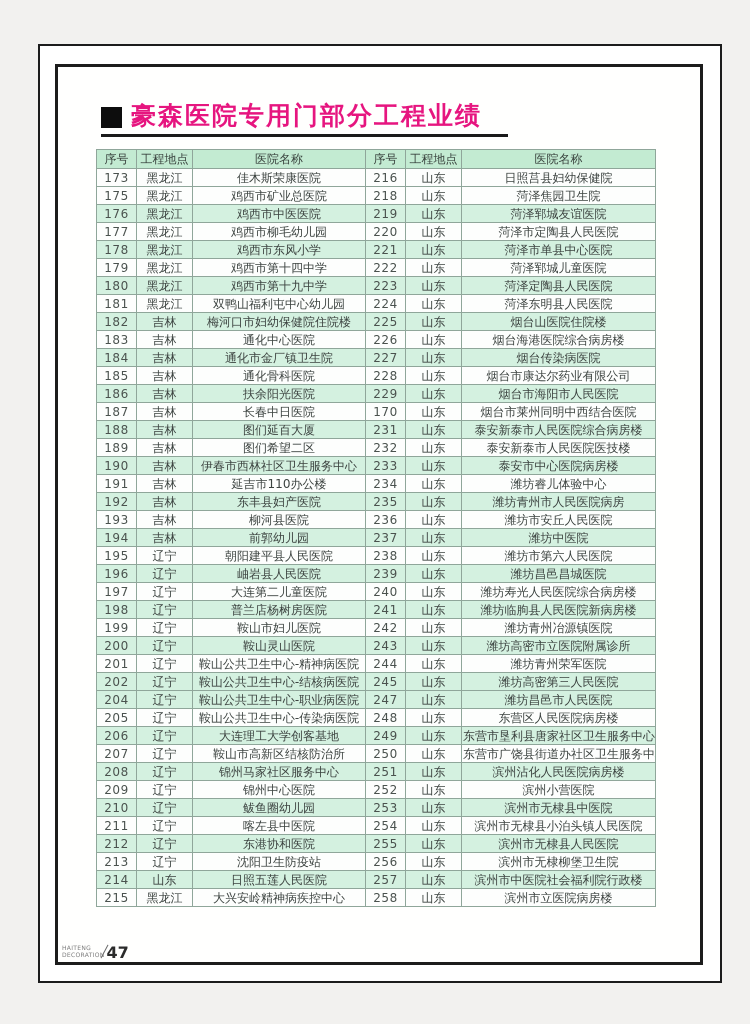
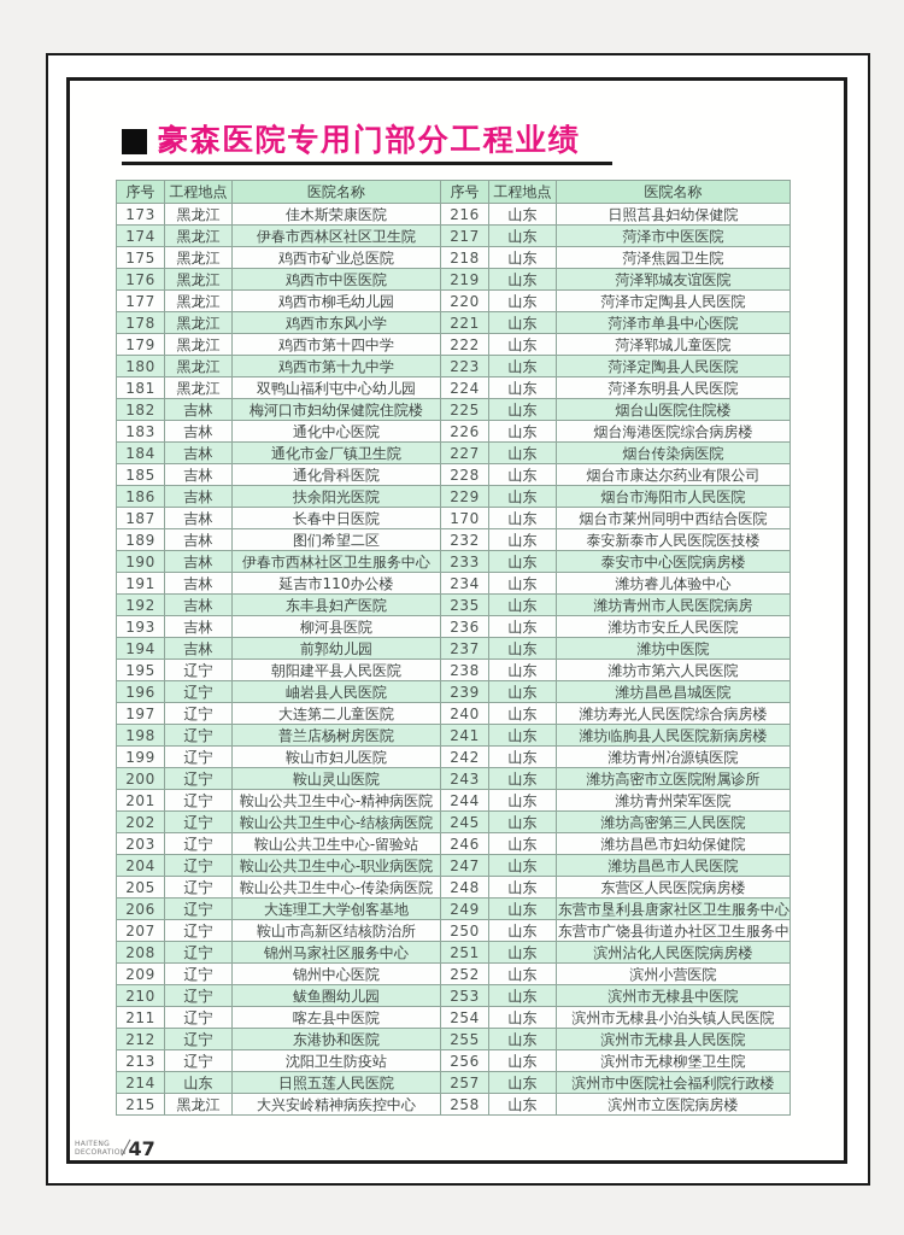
  豪森医院专用门部分工程业绩
  序号	工程地点	医院名称	序号	工程地点	医院名称
  173	黑龙江	佳木斯荣康医院	216	山东	日照莒县妇幼保健院
+ 174	黑龙江	伊春市西林区社区卫生院	217	山东	菏泽市中医医院
  175	黑龙江	鸡西市矿业总医院	218	山东	菏泽焦园卫生院
  176	黑龙江	鸡西市中医医院	219	山东	菏泽郓城友谊医院
  177	黑龙江	鸡西市柳毛幼儿园	220	山东	菏泽市定陶县人民医院
  178	黑龙江	鸡西市东风小学	221	山东	菏泽市单县中心医院
  179	黑龙江	鸡西市第十四中学	222	山东	菏泽郓城儿童医院
  180	黑龙江	鸡西市第十九中学	223	山东	菏泽定陶县人民医院
  181	黑龙江	双鸭山福利屯中心幼儿园	224	山东	菏泽东明县人民医院
  182	吉林	梅河口市妇幼保健院住院楼	225	山东	烟台山医院住院楼
  183	吉林	通化中心医院	226	山东	烟台海港医院综合病房楼
  184	吉林	通化市金厂镇卫生院	227	山东	烟台传染病医院
  185	吉林	通化骨科医院	228	山东	烟台市康达尔药业有限公司
  186	吉林	扶余阳光医院	229	山东	烟台市海阳市人民医院
  187	吉林	长春中日医院	170	山东	烟台市莱州同明中西结合医院
- 188	吉林	图们延百大厦	231	山东	泰安新泰市人民医院综合病房楼
  189	吉林	图们希望二区	232	山东	泰安新泰市人民医院医技楼
  190	吉林	伊春市西林社区卫生服务中心	233	山东	泰安市中心医院病房楼
  191	吉林	延吉市110办公楼	234	山东	潍坊睿儿体验中心
  192	吉林	东丰县妇产医院	235	山东	潍坊青州市人民医院病房
  193	吉林	柳河县医院	236	山东	潍坊市安丘人民医院
  194	吉林	前郭幼儿园	237	山东	潍坊中医院
  195	辽宁	朝阳建平县人民医院	238	山东	潍坊市第六人民医院
  196	辽宁	岫岩县人民医院	239	山东	潍坊昌邑昌城医院
  197	辽宁	大连第二儿童医院	240	山东	潍坊寿光人民医院综合病房楼
  198	辽宁	普兰店杨树房医院	241	山东	潍坊临朐县人民医院新病房楼
  199	辽宁	鞍山市妇儿医院	242	山东	潍坊青州冶源镇医院
  200	辽宁	鞍山灵山医院	243	山东	潍坊高密市立医院附属诊所
  201	辽宁	鞍山公共卫生中心-精神病医院	244	山东	潍坊青州荣军医院
  202	辽宁	鞍山公共卫生中心-结核病医院	245	山东	潍坊高密第三人民医院
+ 203	辽宁	鞍山公共卫生中心-留验站	246	山东	潍坊昌邑市妇幼保健院
  204	辽宁	鞍山公共卫生中心-职业病医院	247	山东	潍坊昌邑市人民医院
  205	辽宁	鞍山公共卫生中心-传染病医院	248	山东	东营区人民医院病房楼
  206	辽宁	大连理工大学创客基地	249	山东	东营市垦利县唐家社区卫生服务中心
  207	辽宁	鞍山市高新区结核防治所	250	山东	东营市广饶县街道办社区卫生服务中
  208	辽宁	锦州马家社区服务中心	251	山东	滨州沾化人民医院病房楼
  209	辽宁	锦州中心医院	252	山东	滨州小营医院
  210	辽宁	鲅鱼圈幼儿园	253	山东	滨州市无棣县中医院
  211	辽宁	喀左县中医院	254	山东	滨州市无棣县小泊头镇人民医院
  212	辽宁	东港协和医院	255	山东	滨州市无棣县人民医院
  213	辽宁	沈阳卫生防疫站	256	山东	滨州市无棣柳堡卫生院
  214	山东	日照五莲人民医院	257	山东	滨州市中医院社会福利院行政楼
  215	黑龙江	大兴安岭精神病疾控中心	258	山东	滨州市立医院病房楼
  47
